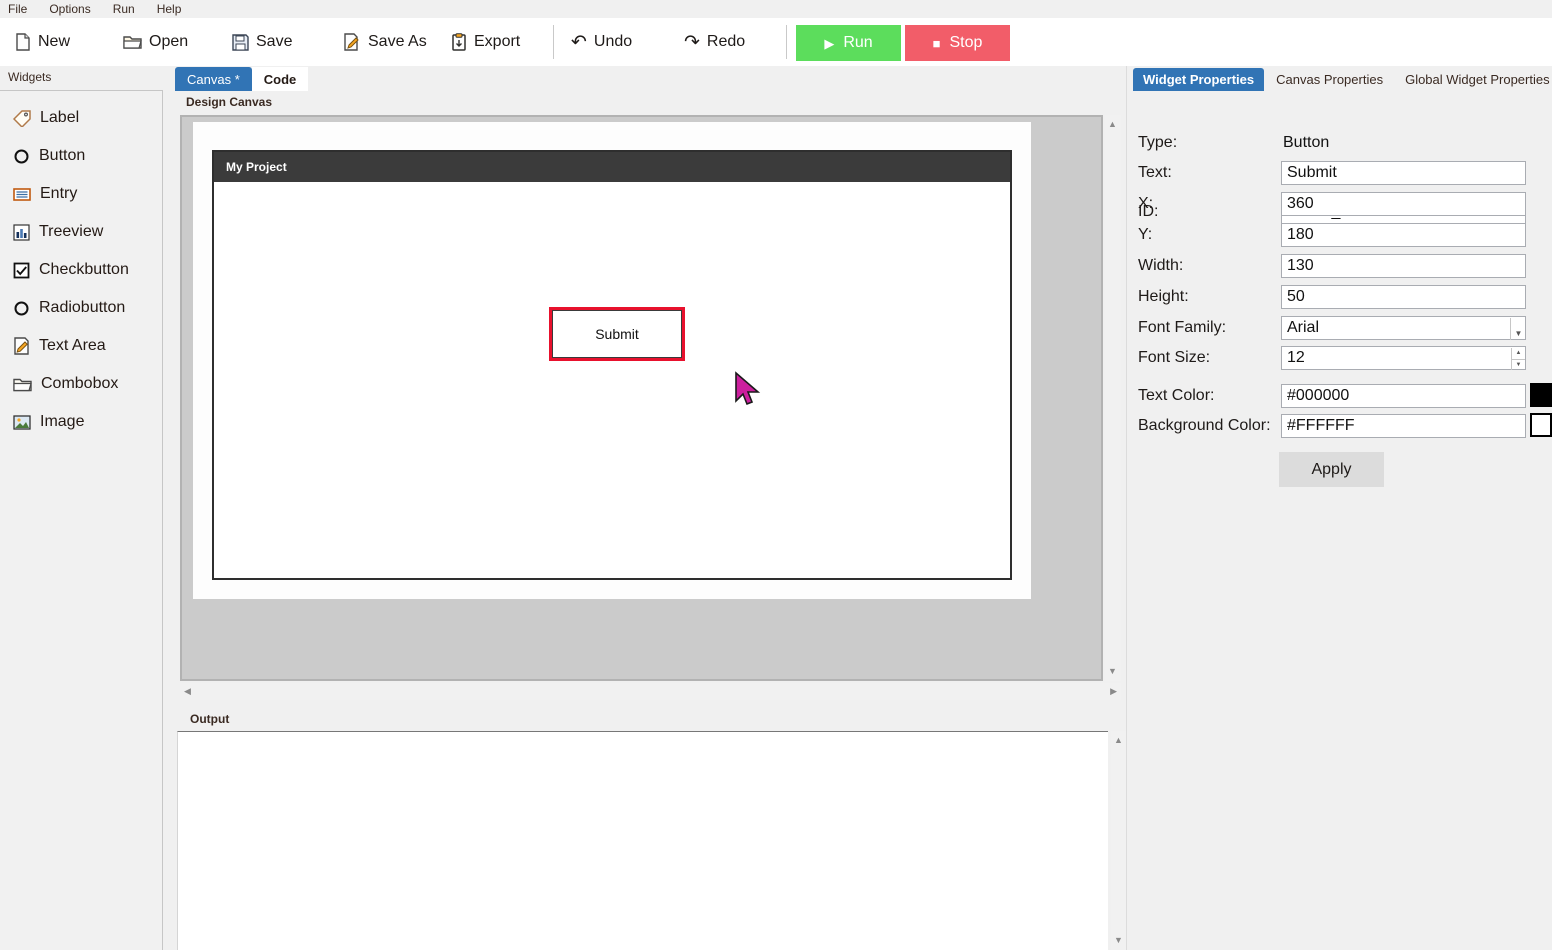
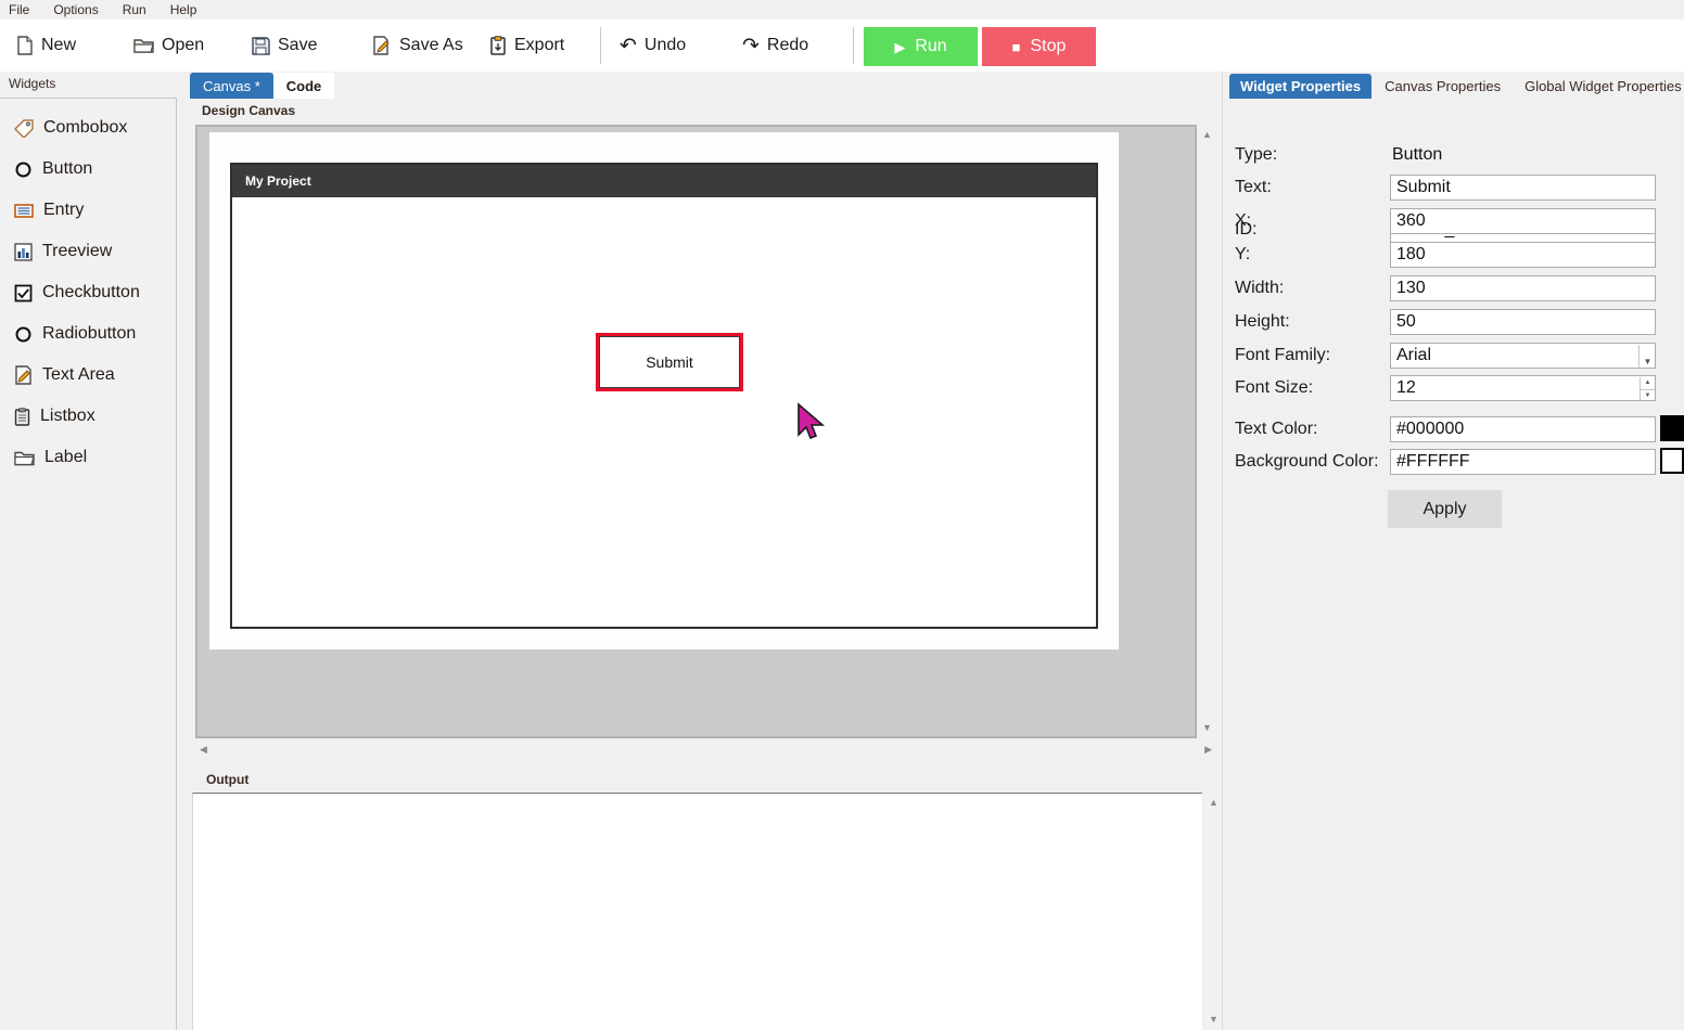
  File
  Options
  Run
  Help
  New
  Open
  Save
  Save As
  Export
  ↶
  Undo
  ↷
  Redo
  ▶
  Run
  ■
  Stop
  Widgets
- Label
+ Combobox
  Button
  Entry
  Treeview
  Checkbutton
  Radiobutton
  Text Area
+ Listbox
- Combobox
+ Label
- Image
  Canvas *
  Code
  Design Canvas
  My Project
  Submit
  ▲
  ▼
  ◀
  ▶
  Output
  ▲
  ▼
  Widget Properties
  Canvas Properties
  Global Widget Properties
  ID:
  Type:
  Button
  Text:
  Submit
  X:
  360
  Y:
  180
  Width:
  130
  Height:
  50
  Font Family:
  Arial
  ▼
  Font Size:
  12
  Text Color:
  #000000
  Background Color:
  #FFFFFF
  Apply
